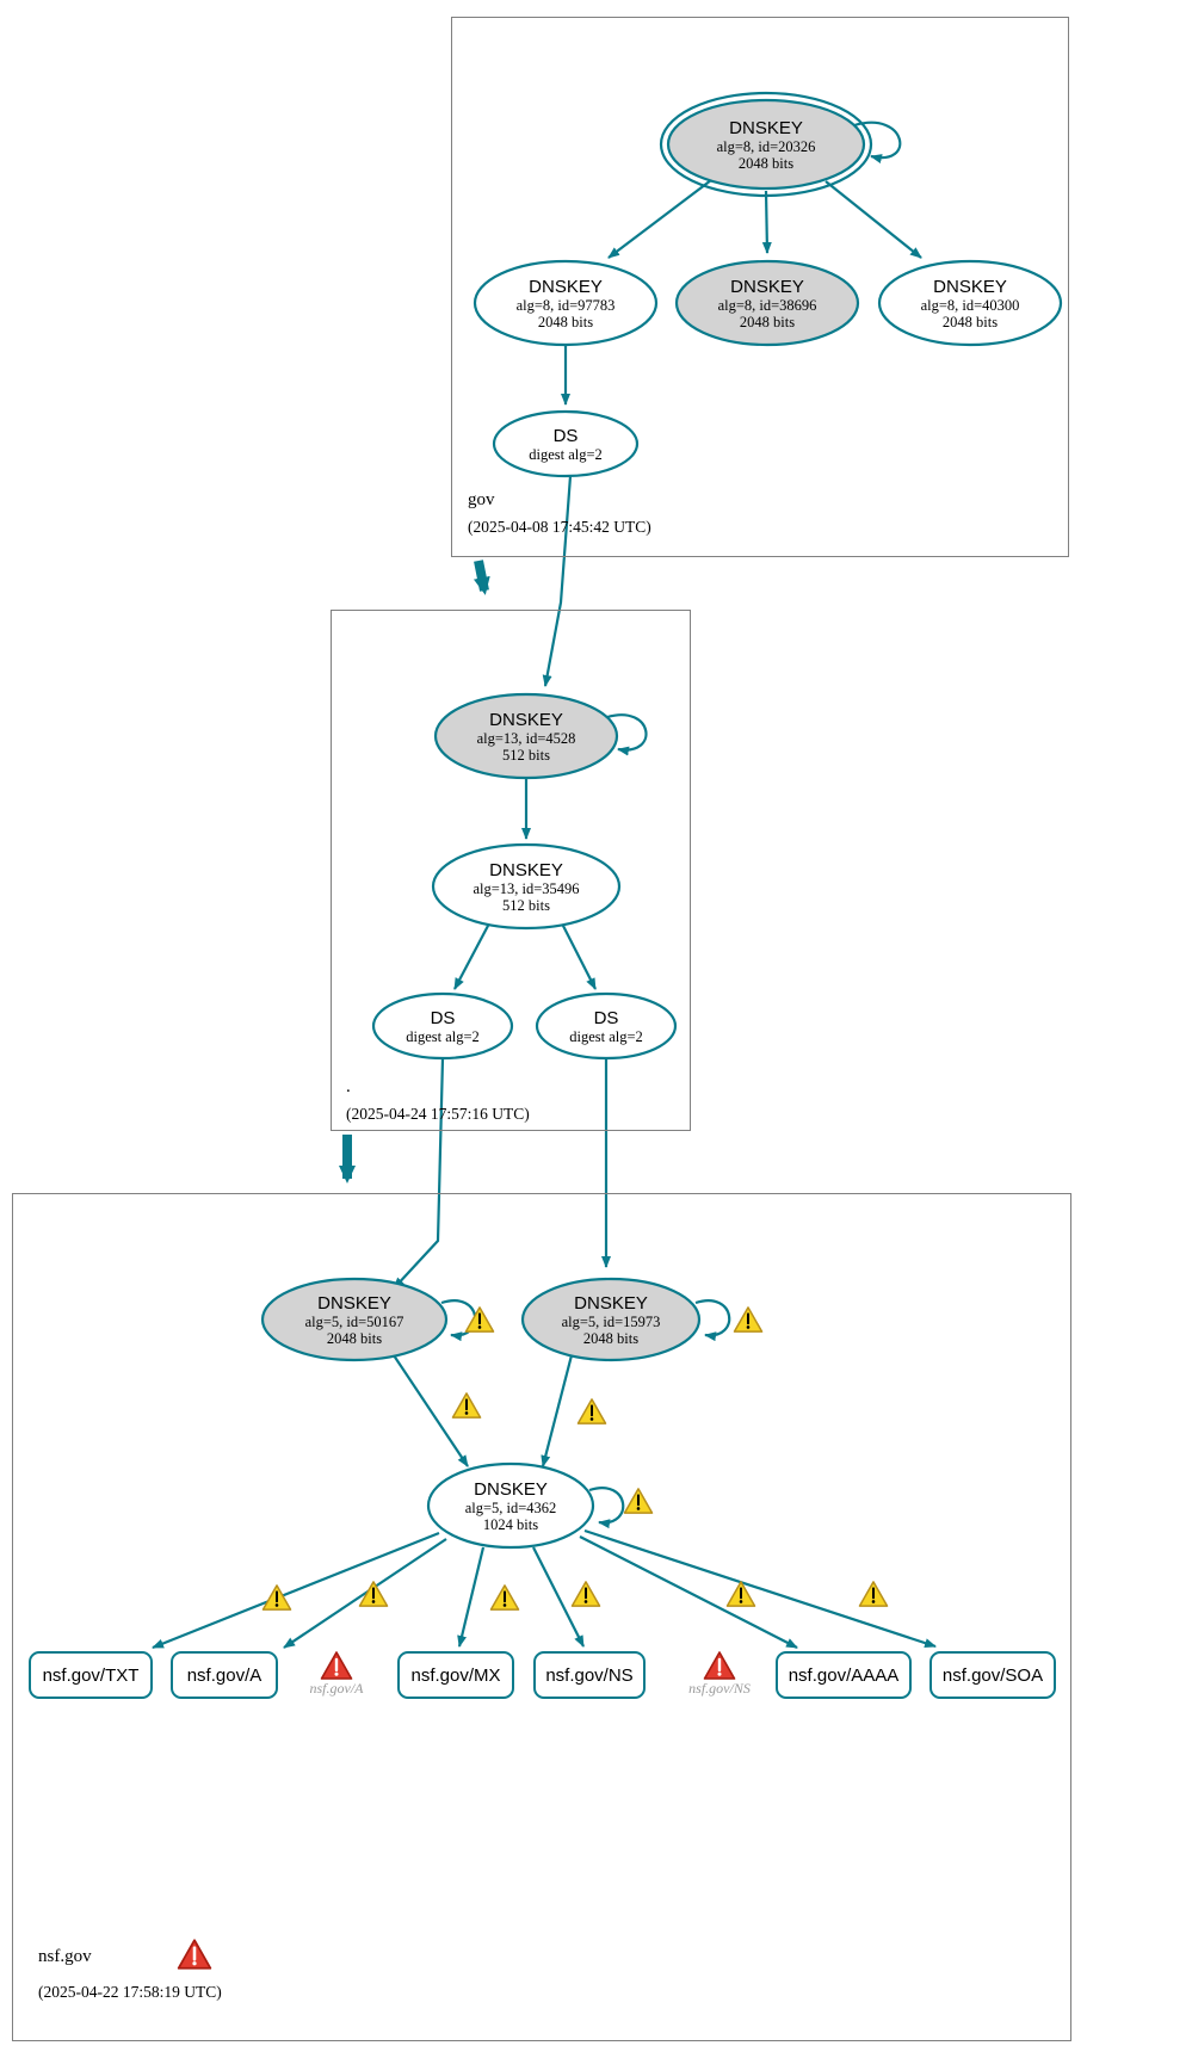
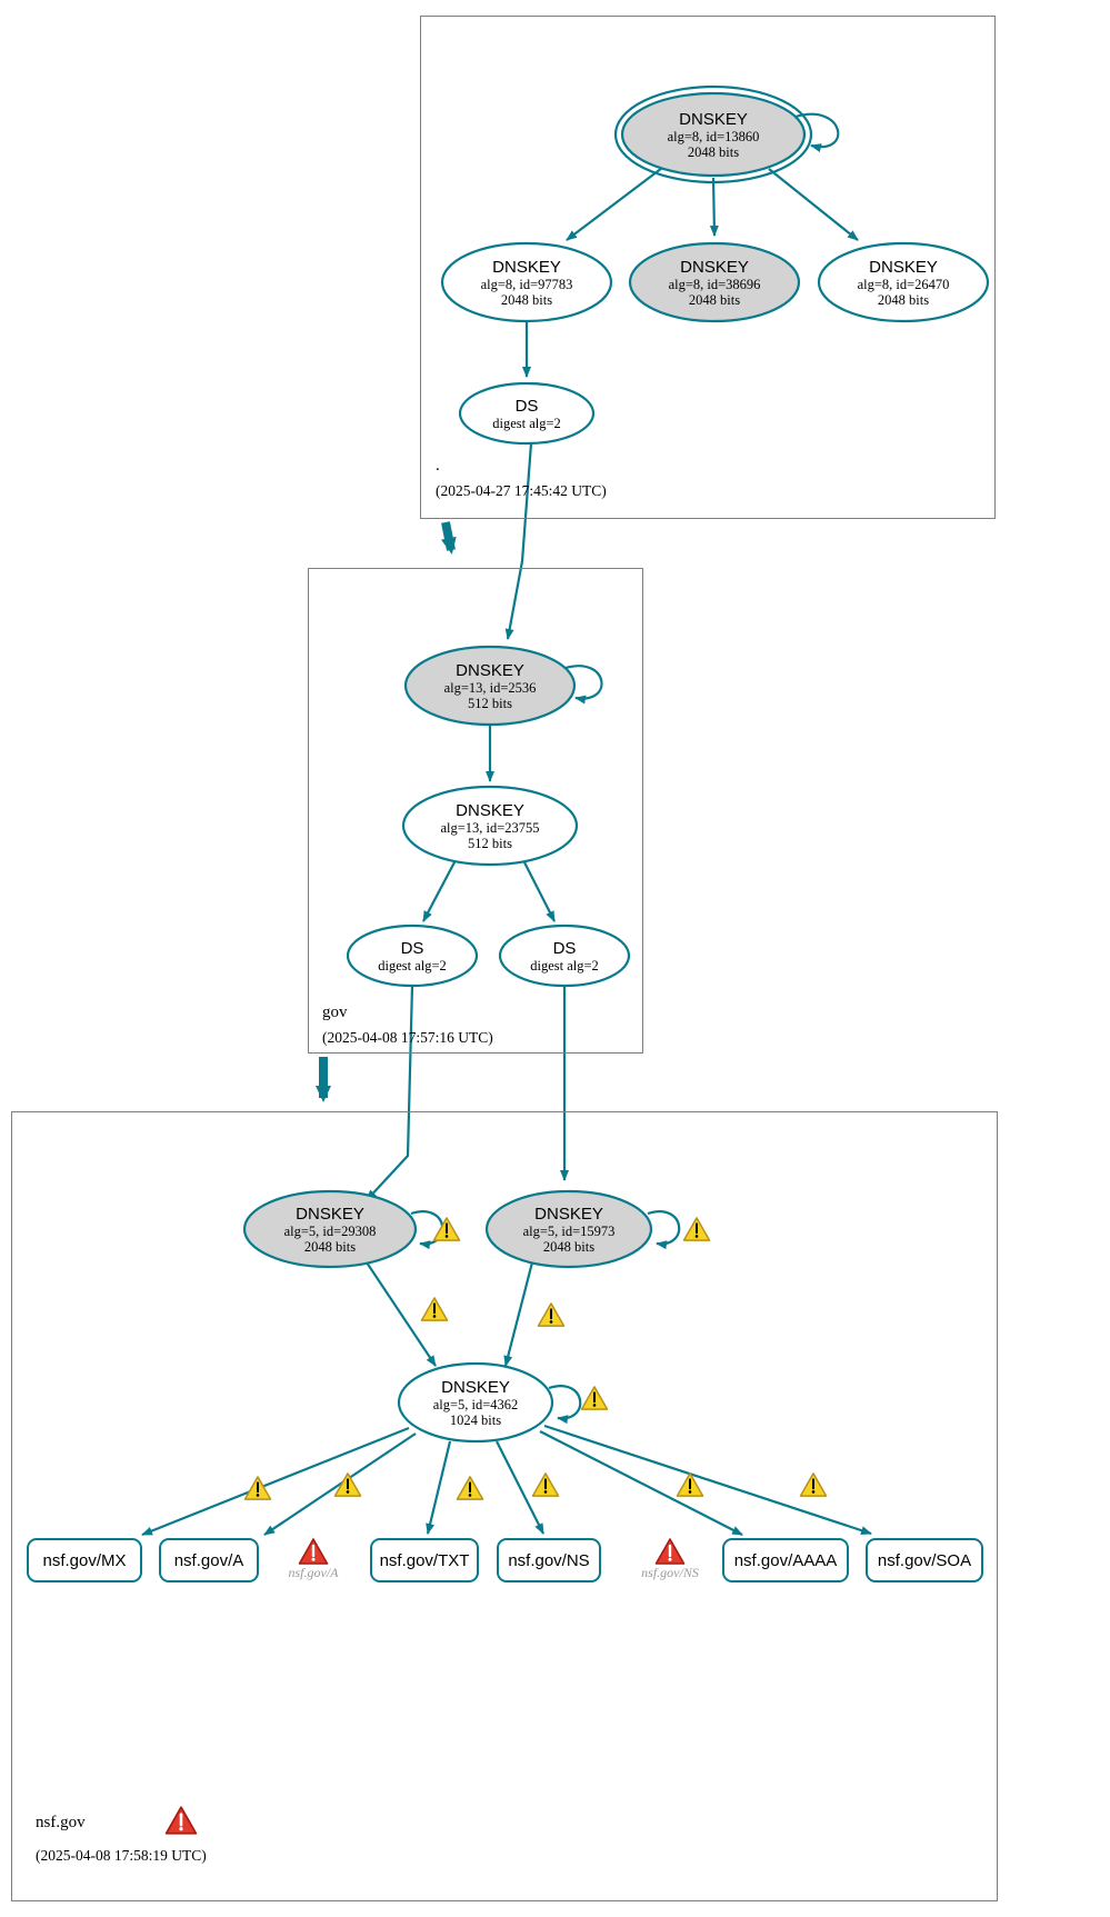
- gov
+ .
- (2025-04-08 17:45:42 UTC)
+ (2025-04-27 17:45:42 UTC)
- .
+ gov
- (2025-04-24 17:57:16 UTC)
+ (2025-04-08 17:57:16 UTC)
  nsf.gov
- (2025-04-22 17:58:19 UTC)
+ (2025-04-08 17:58:19 UTC)
  DNSKEY
- alg=8, id=20326
+ alg=8, id=13860
  2048 bits
  DNSKEY
  alg=8, id=97783
  2048 bits
  DNSKEY
  alg=8, id=38696
  2048 bits
  DNSKEY
- alg=8, id=40300
+ alg=8, id=26470
  2048 bits
  DS
  digest alg=2
  DNSKEY
- alg=13, id=4528
+ alg=13, id=2536
  512 bits
  DNSKEY
- alg=13, id=35496
+ alg=13, id=23755
  512 bits
  DS
  digest alg=2
  DS
  digest alg=2
  DNSKEY
- alg=5, id=50167
+ alg=5, id=29308
  2048 bits
  DNSKEY
  alg=5, id=15973
  2048 bits
  DNSKEY
  alg=5, id=4362
  1024 bits
- nsf.gov/TXT
+ nsf.gov/MX
  nsf.gov/A
- nsf.gov/MX
+ nsf.gov/TXT
  nsf.gov/NS
  nsf.gov/AAAA
  nsf.gov/SOA
  nsf.gov/A
  nsf.gov/NS
